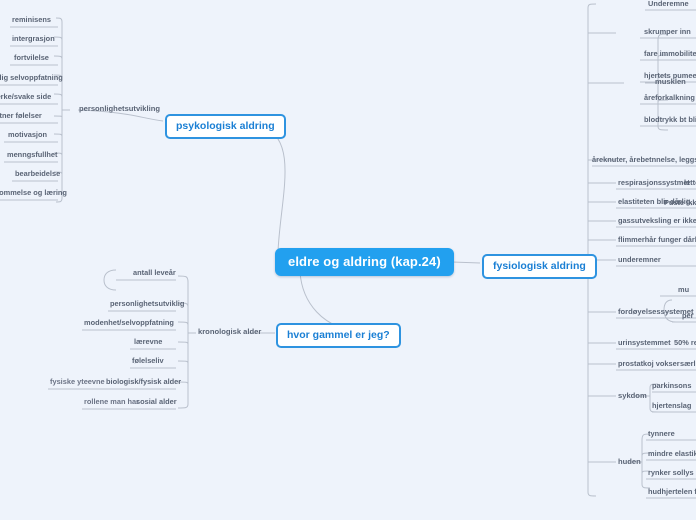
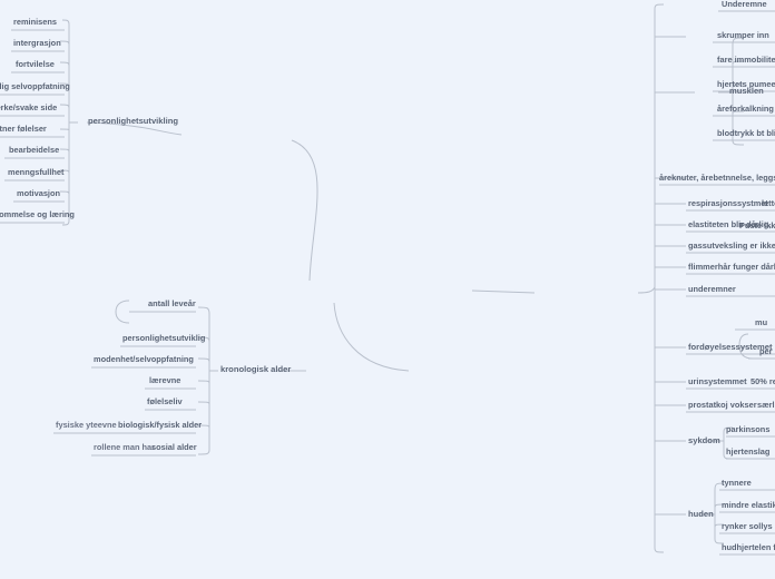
- eldre og aldring (kap.24)
- psykologisk aldring
- hvor gammel er jeg?
- fysiologisk aldring
  personlighetsutvikling
  reminisens
  intergrasjon
  fortvilelse
  lig selvoppfatning
  rke/svake side
  tner følelser
- motivasjon
+ bearbeidelse
  menngsfullhet
- bearbeidelse
+ motivasjon
  ommelse og læring
  kronologisk alder
  antall leveår
  personlighetsutviklig
  modenhet/selvoppfatning
  lærevne
  følelseliv
  biologisk/fysisk alder
  fysiske yteevne
  sosial alder
  rollene man har
  Underemne
  musklen
  skrumper inn
  fare immobilite
  hjertets pumee
  åreforkalkning
  blodtrykk bt bl
  åreknuter, årebetnnelse, legg
  respirasjonssystmet
  lett
  elastiteten blir dårlig,
  Puste ikk
  gassutveksling er ikke
  flimmerhår funger dår
  underemner
  fordøyelsessystemet
  mu
  per
  urinsystemmet
  prostatkoj vokser
  sykdom
  parkinsons
  hjertenslag
  huden
  tynnere
  mindre elasti
  rynker sollys
  hudhjertelen
